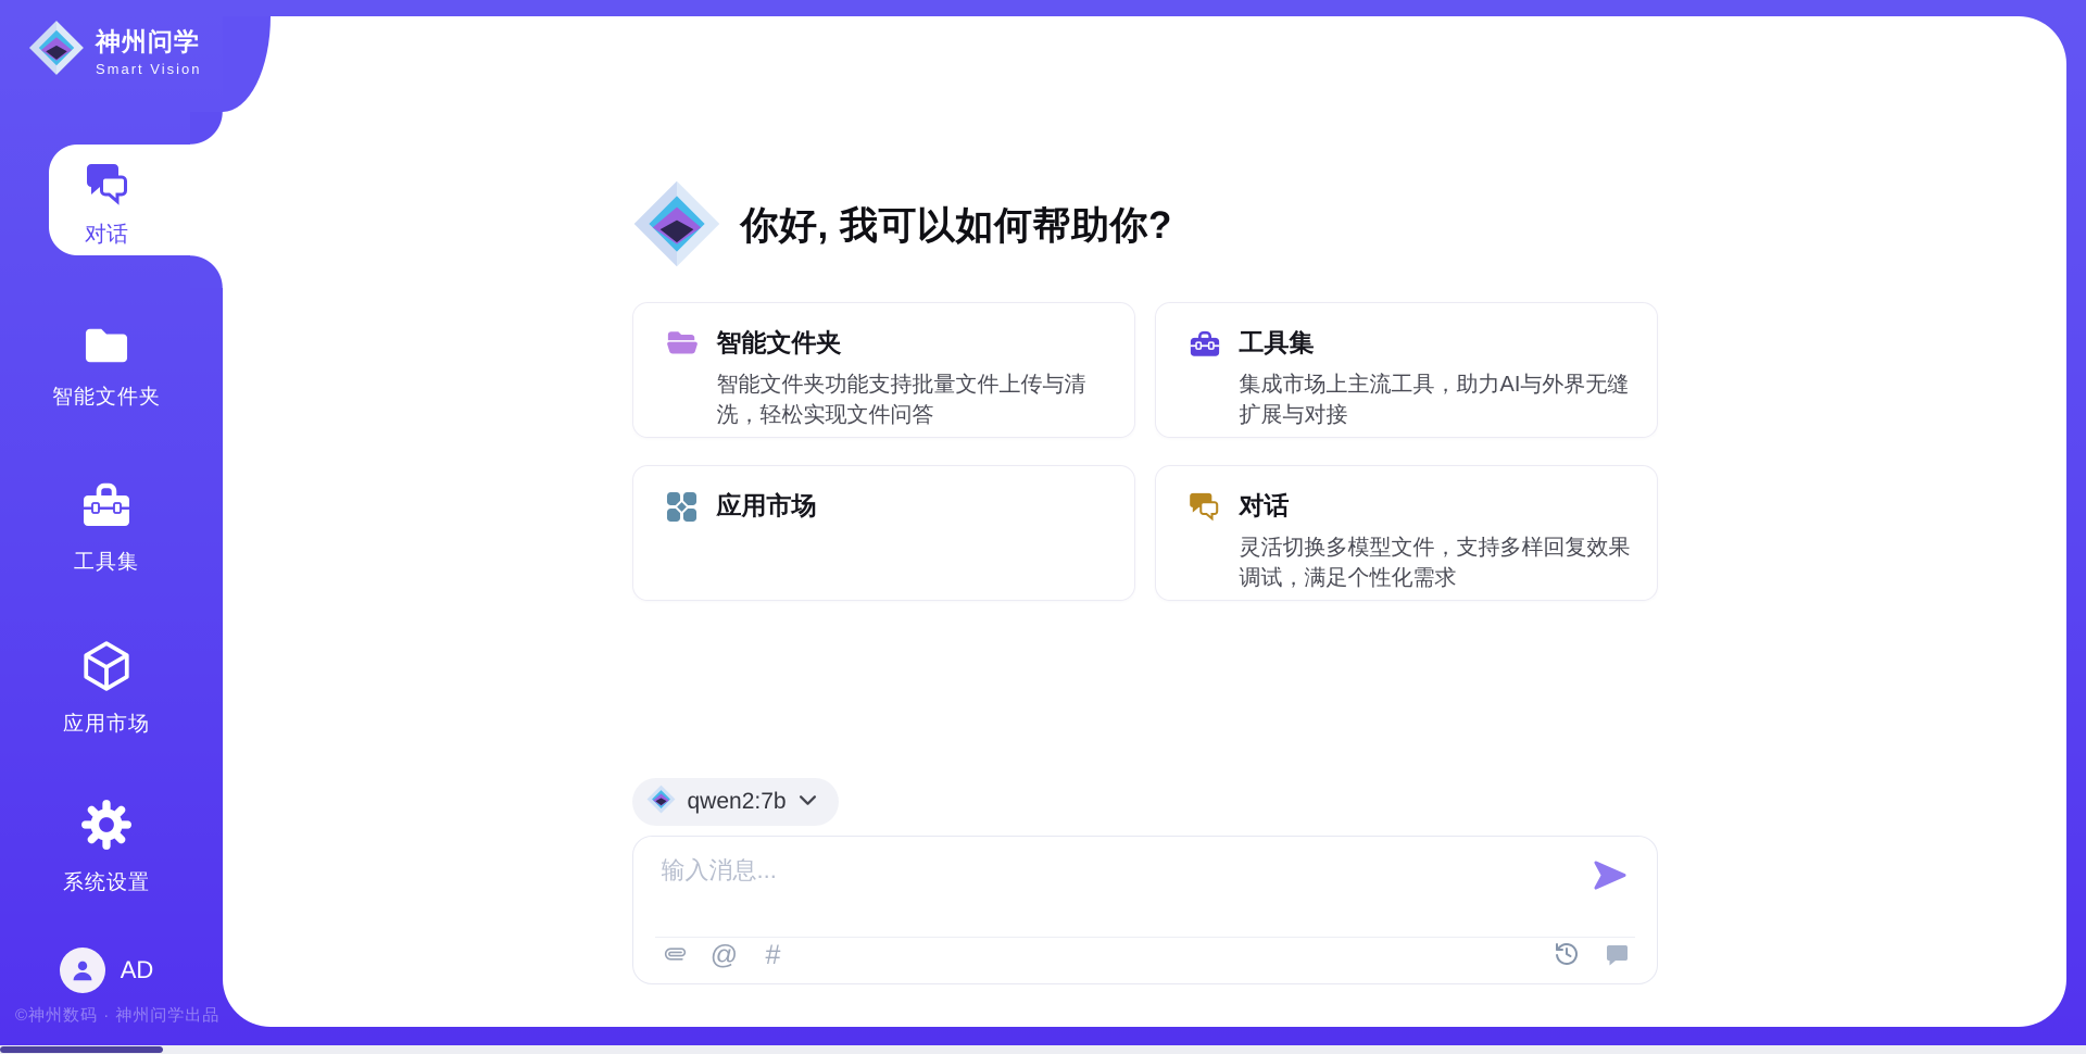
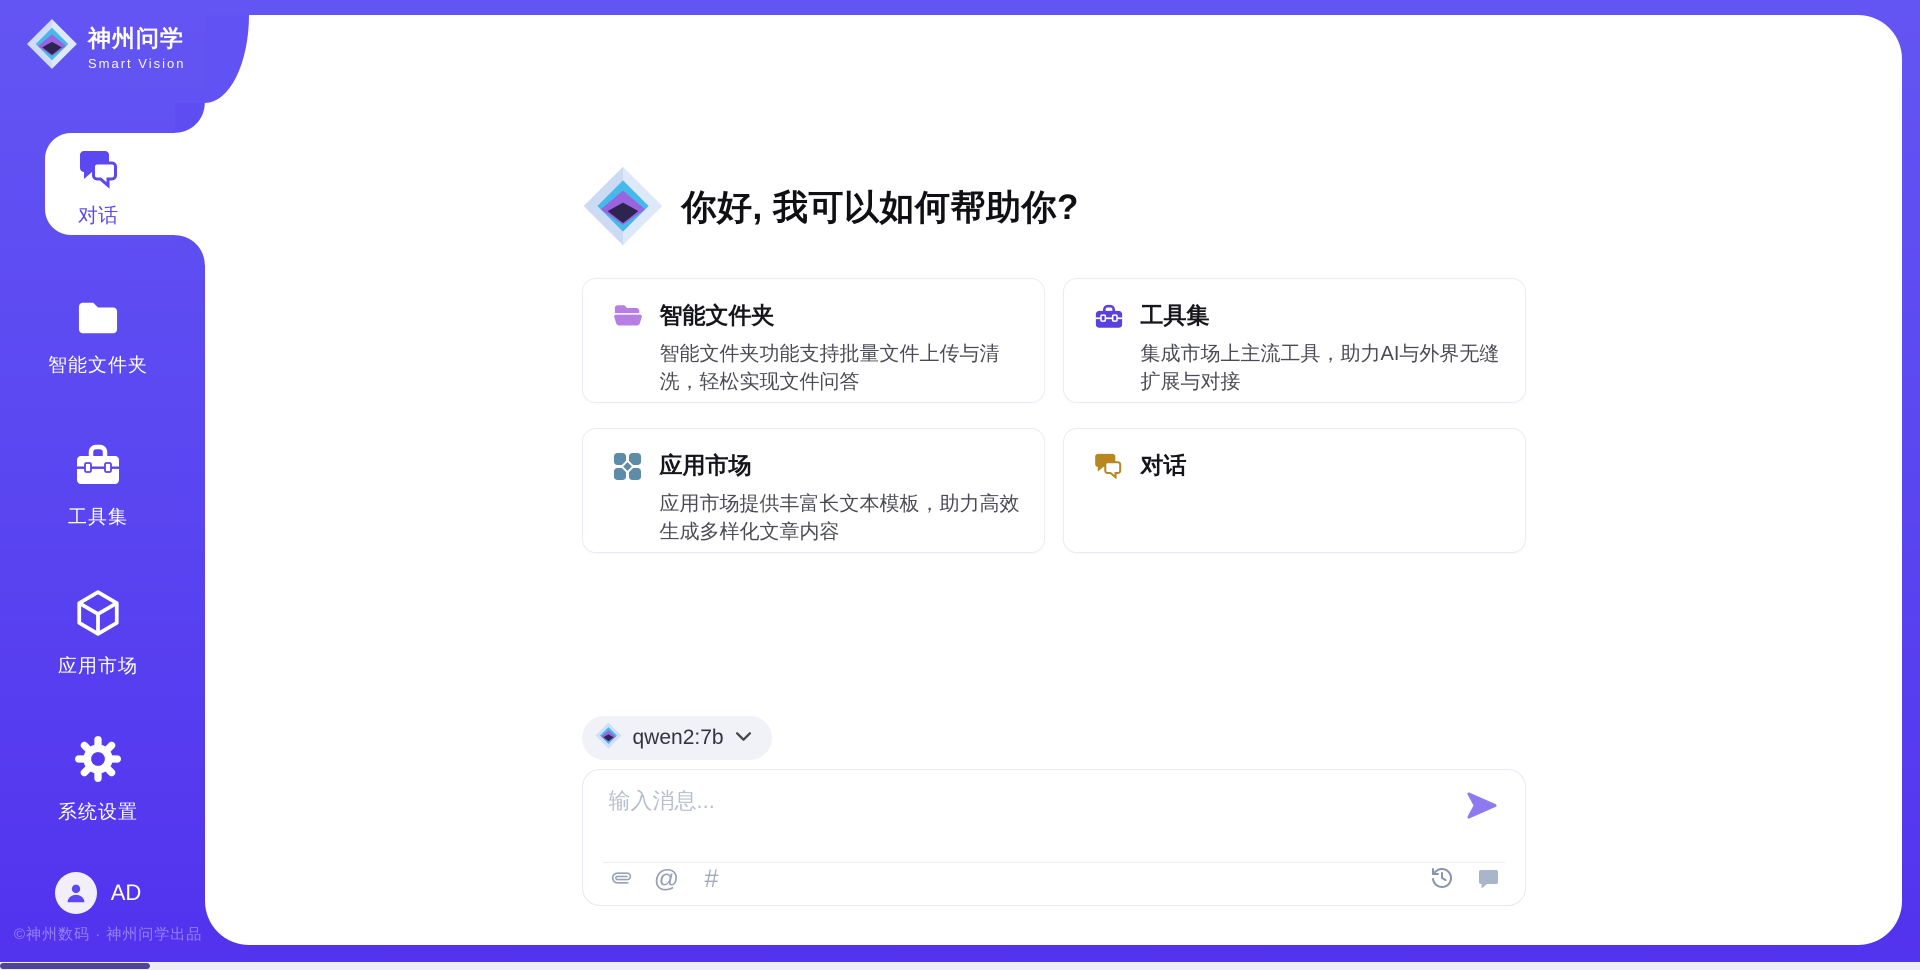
  神州问学
  Smart Vision
  对话
  智能文件夹
  工具集
  应用市场
  系统设置
  AD
  ©神州数码 · 神州问学出品
  你好, 我可以如何帮助你?
  智能文件夹
  智能文件夹功能支持批量文件上传与清洗，轻松实现文件问答
  工具集
  集成市场上主流工具，助力AI与外界无缝扩展与对接
  应用市场
+ 应用市场提供丰富长文本模板，助力高效生成多样化文章内容
  对话
- 灵活切换多模型文件，支持多样回复效果调试，满足个性化需求
  qwen2:7b
  输入消息...
  @
  #
